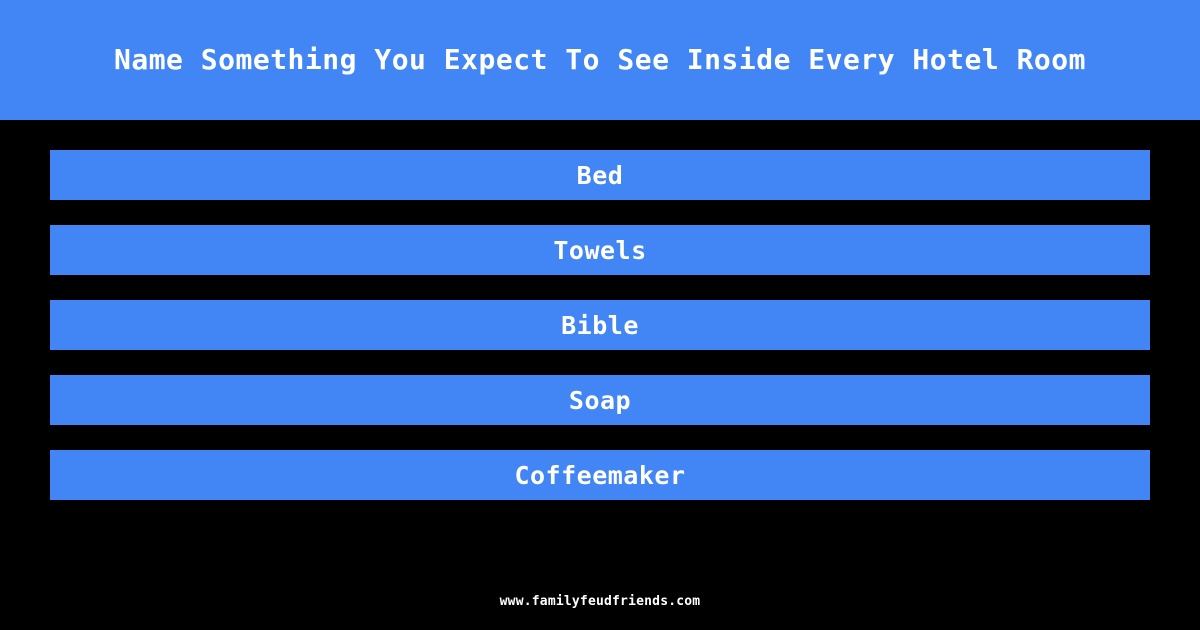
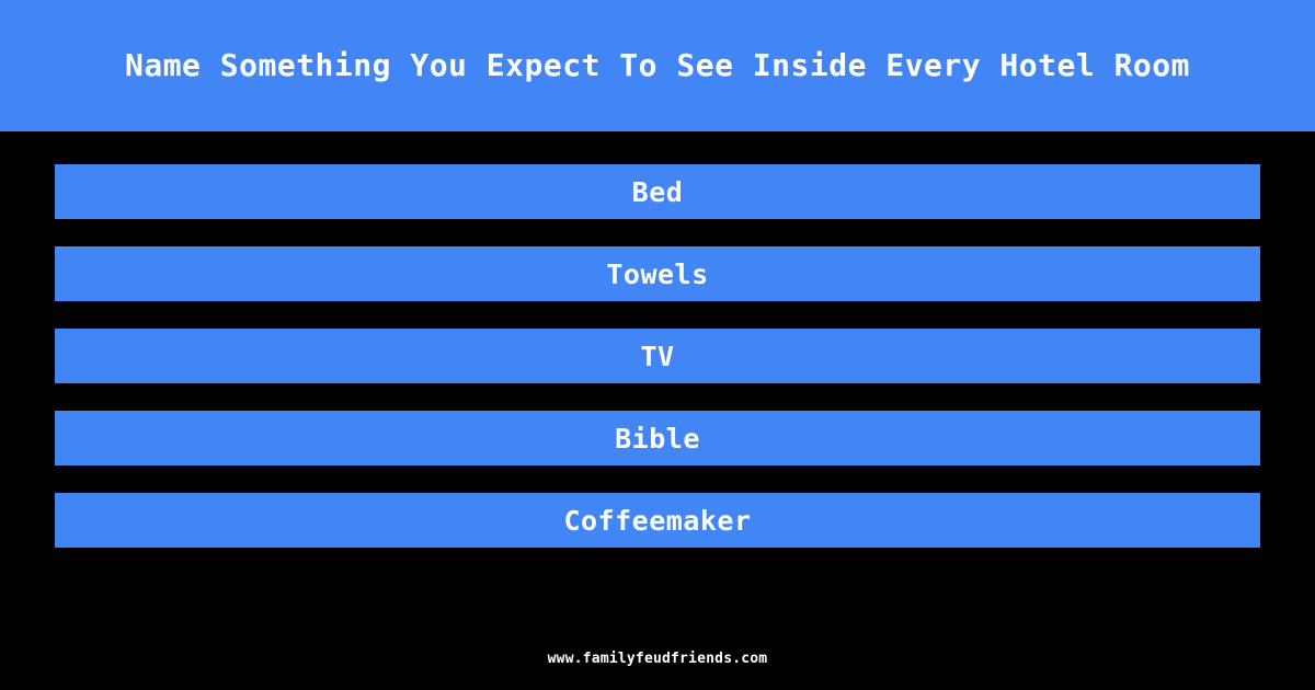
  Name Something You Expect To See Inside Every Hotel Room
  Bed
  Towels
+ TV
  Bible
- Soap
  Coffeemaker
  www.familyfeudfriends.com
